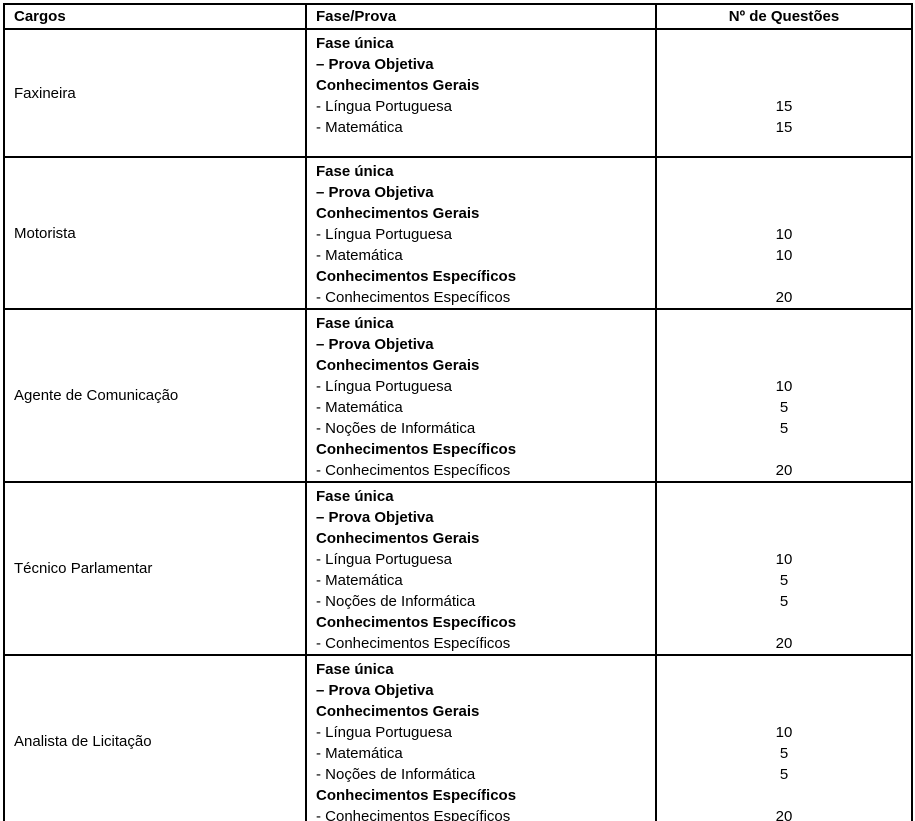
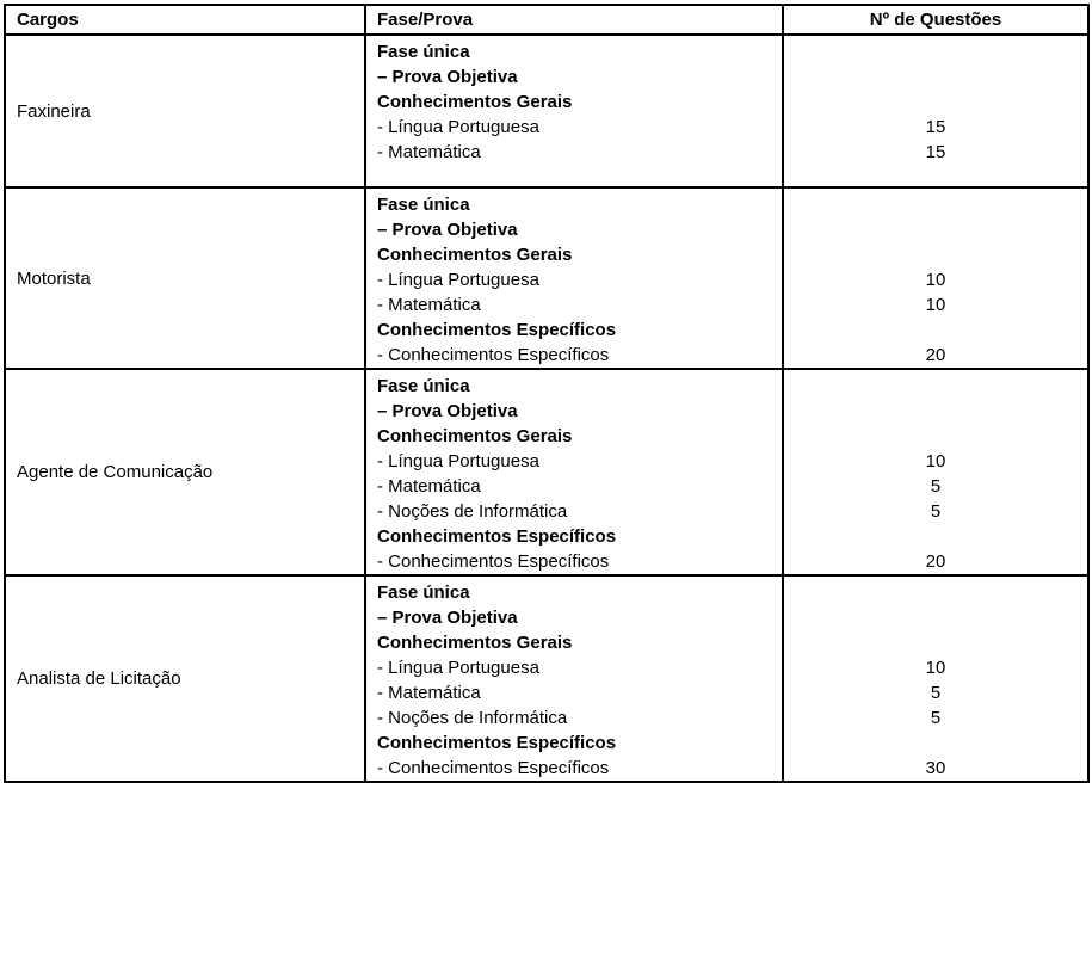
  Cargos	Fase/Prova	Nº de Questões
  Faxineira	Fase única– Prova ObjetivaConhecimentos Gerais- Língua Portuguesa- Matemática	1515
  Motorista	Fase única– Prova ObjetivaConhecimentos Gerais- Língua Portuguesa- MatemáticaConhecimentos Específicos- Conhecimentos Específicos	1010 20
  Agente de Comunicação	Fase única– Prova ObjetivaConhecimentos Gerais- Língua Portuguesa- Matemática- Noções de InformáticaConhecimentos Específicos- Conhecimentos Específicos	1055 20
- Técnico Parlamentar	Fase única– Prova ObjetivaConhecimentos Gerais- Língua Portuguesa- Matemática- Noções de InformáticaConhecimentos Específicos- Conhecimentos Específicos	1055 20
- Analista de Licitação	Fase única– Prova ObjetivaConhecimentos Gerais- Língua Portuguesa- Matemática- Noções de InformáticaConhecimentos Específicos- Conhecimentos Específicos	1055 20
+ Analista de Licitação	Fase única– Prova ObjetivaConhecimentos Gerais- Língua Portuguesa- Matemática- Noções de InformáticaConhecimentos Específicos- Conhecimentos Específicos	1055 30
